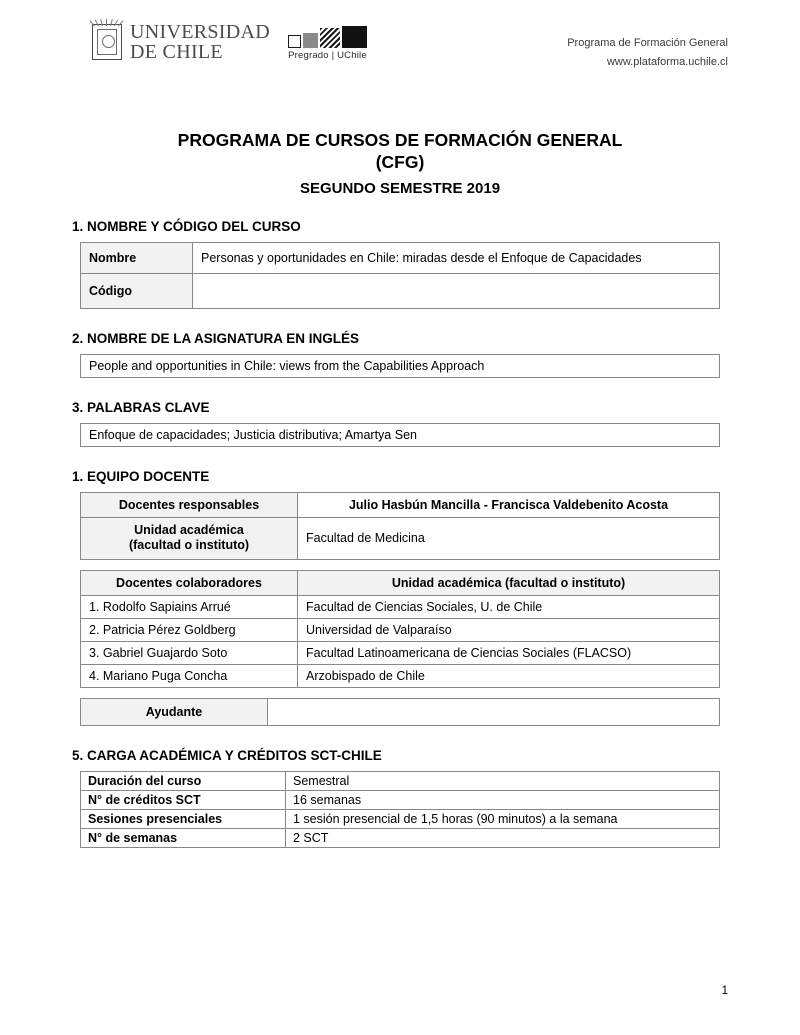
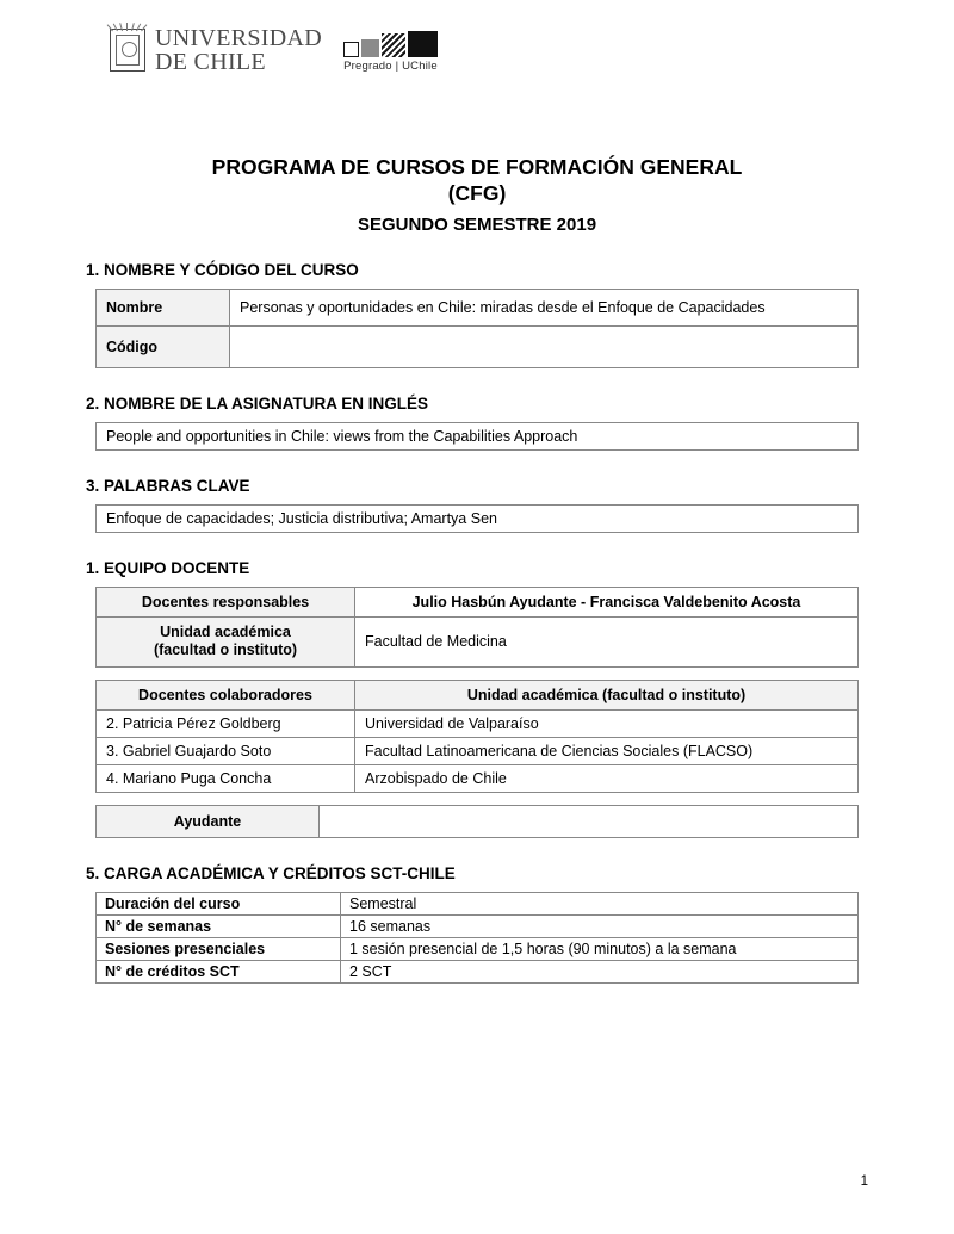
  UNIVERSIDAD
  DE CHILE
  Pregrado | UChile
- Programa de Formación General
- www.plataforma.uchile.cl
  PROGRAMA DE CURSOS DE FORMACIÓN GENERAL
  (CFG)
  SEGUNDO SEMESTRE 2019
  1. NOMBRE Y CÓDIGO DEL CURSO
  Nombre	Personas y oportunidades en Chile: miradas desde el Enfoque de Capacidades
  Código
  2. NOMBRE DE LA ASIGNATURA EN INGLÉS
  People and opportunities in Chile: views from the Capabilities Approach
  3. PALABRAS CLAVE
  Enfoque de capacidades; Justicia distributiva; Amartya Sen
  1. EQUIPO DOCENTE
- Docentes responsables	Julio Hasbún Mancilla - Francisca Valdebenito Acosta
+ Docentes responsables	Julio Hasbún Ayudante - Francisca Valdebenito Acosta
  Unidad académica (facultad o instituto)	Facultad de Medicina
  Docentes colaboradores	Unidad académica (facultad o instituto)
- 1. Rodolfo Sapiains Arrué	Facultad de Ciencias Sociales, U. de Chile
  2. Patricia Pérez Goldberg	Universidad de Valparaíso
  3. Gabriel Guajardo Soto	Facultad Latinoamericana de Ciencias Sociales (FLACSO)
  4. Mariano Puga Concha	Arzobispado de Chile
  Ayudante
  5. CARGA ACADÉMICA Y CRÉDITOS SCT-CHILE
  Duración del curso	Semestral
- N° de créditos SCT	16 semanas
+ N° de semanas	16 semanas
  Sesiones presenciales	1 sesión presencial de 1,5 horas (90 minutos) a la semana
- N° de semanas	2 SCT
+ N° de créditos SCT	2 SCT
  1
